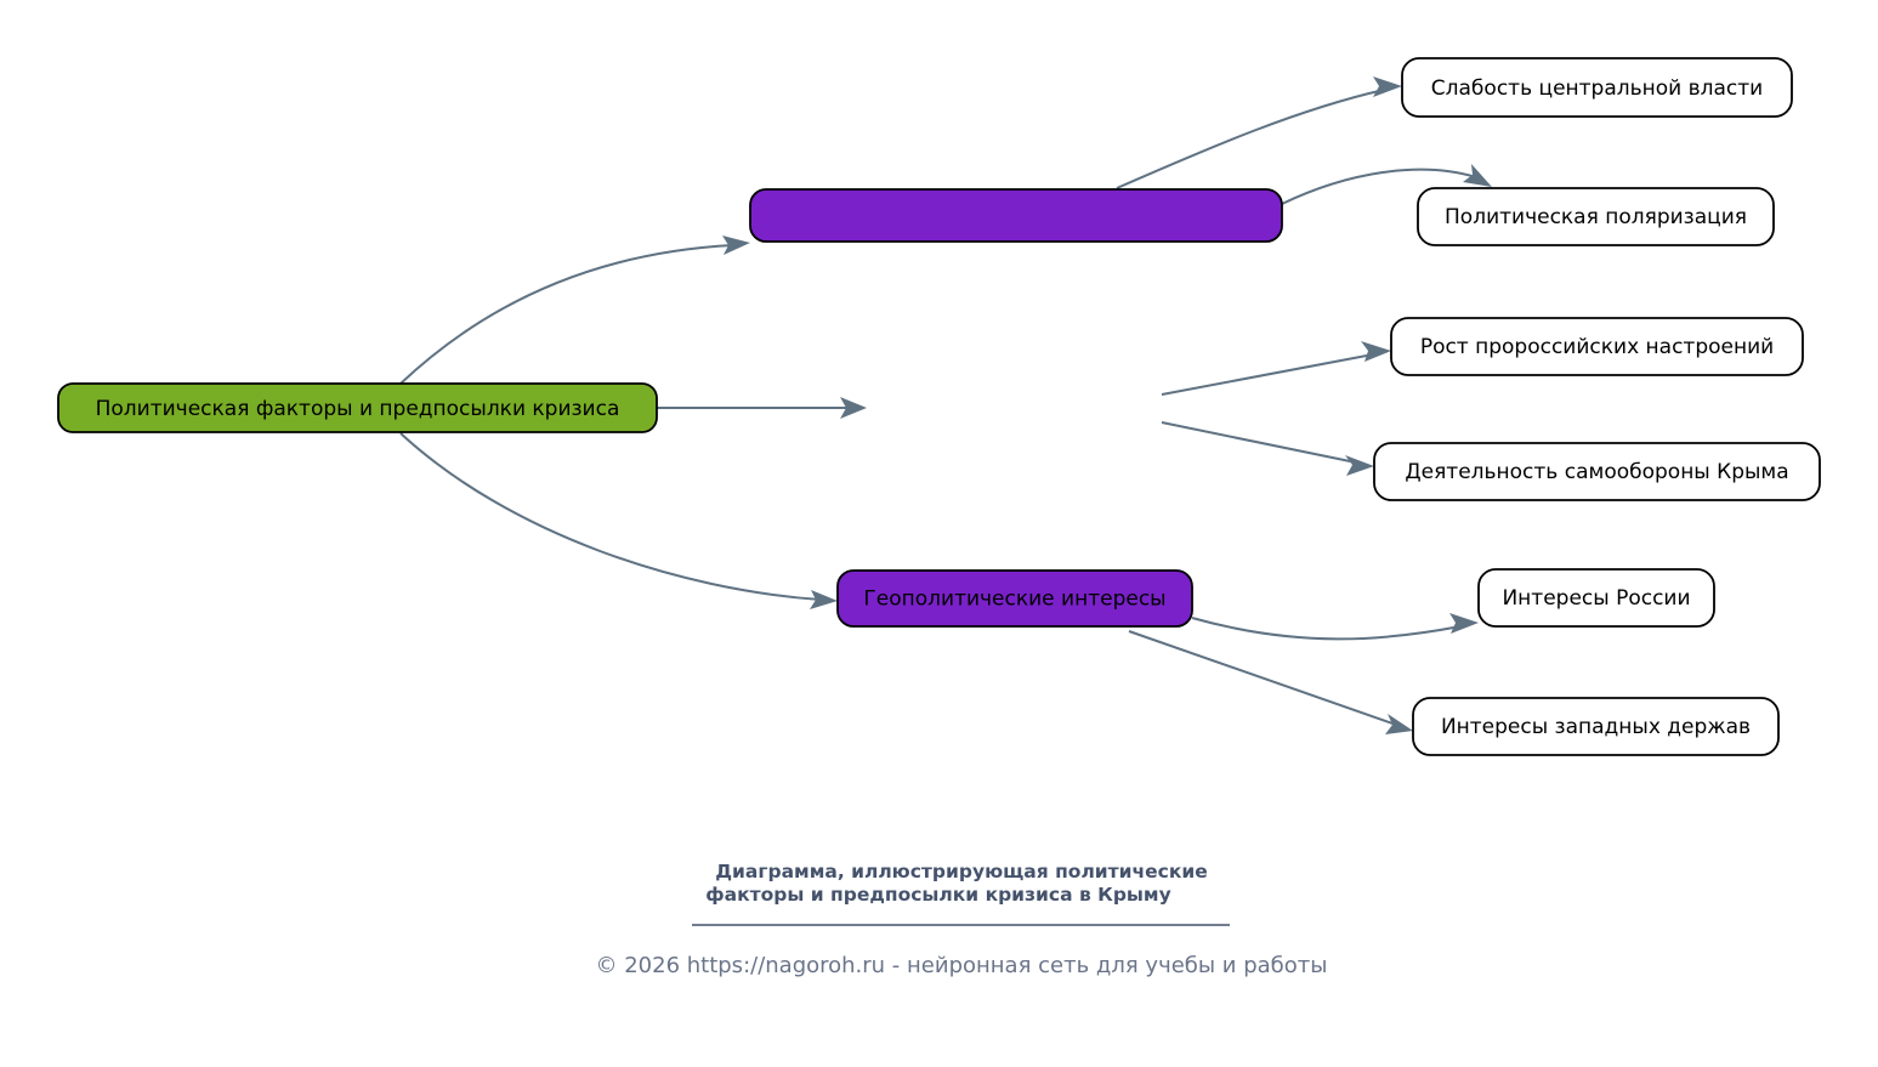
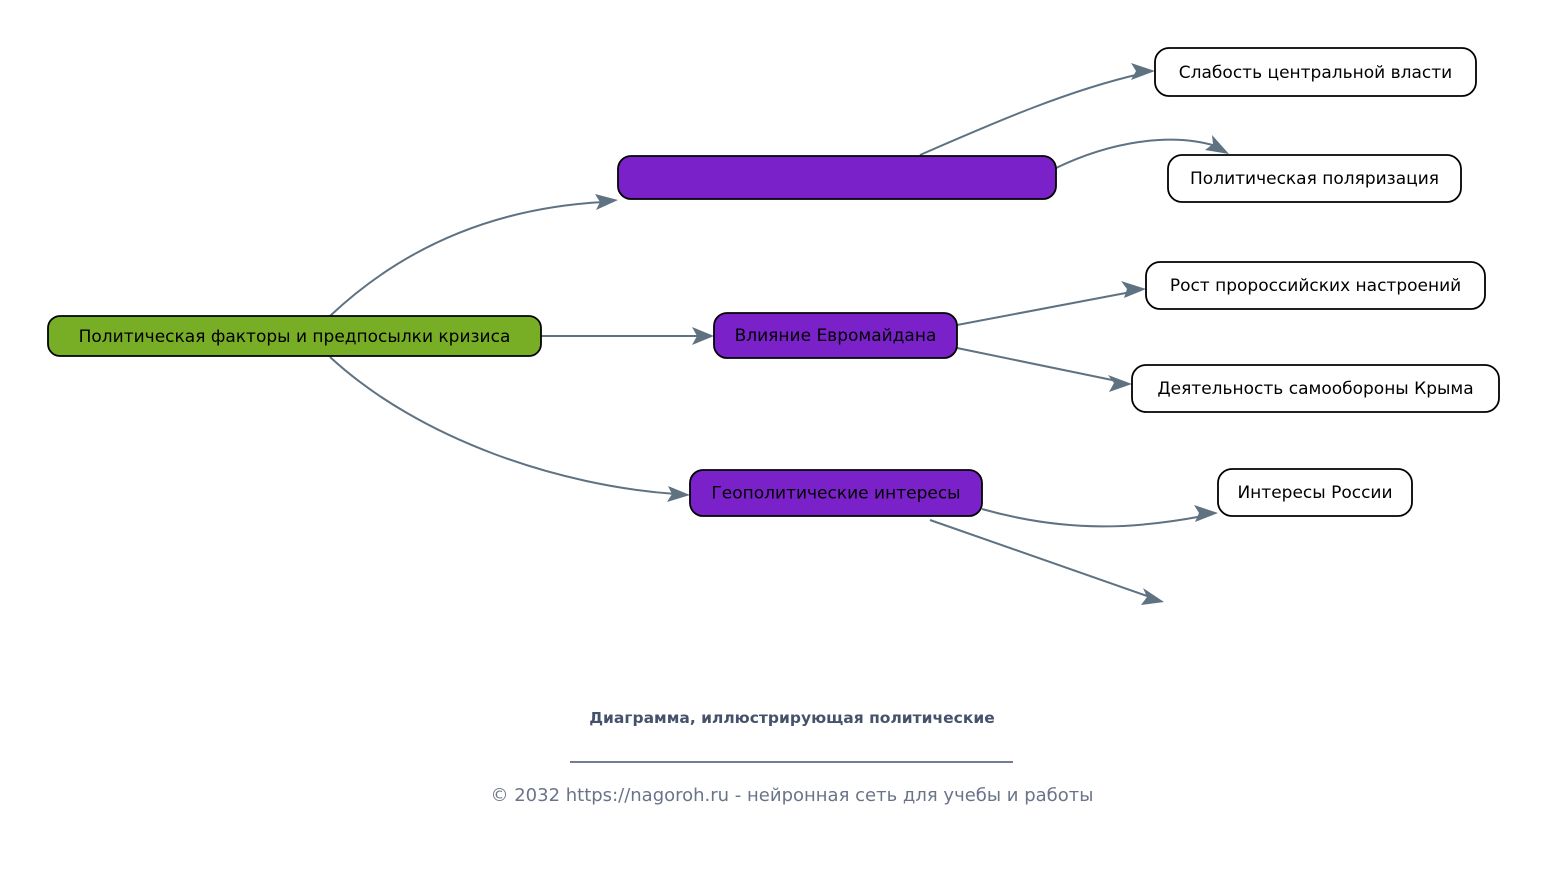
  Политическая факторы и предпосылки кризиса
+ Влияние Евромайдана
  Геополитические интересы
  Слабость центральной власти
  Политическая поляризация
  Рост пророссийских настроений
  Деятельность самообороны Крыма
  Интересы России
- Интересы западных держав
  Диаграмма, иллюстрирующая политические
- факторы и предпосылки кризиса в Крыму
- © 2026 https://nagoroh.ru - нейронная сеть для учебы и работы
+ © 2032 https://nagoroh.ru - нейронная сеть для учебы и работы
